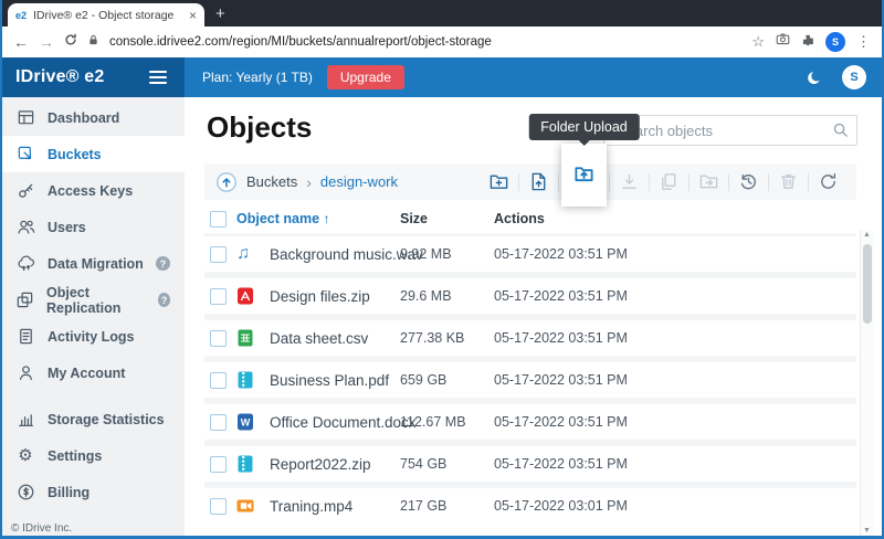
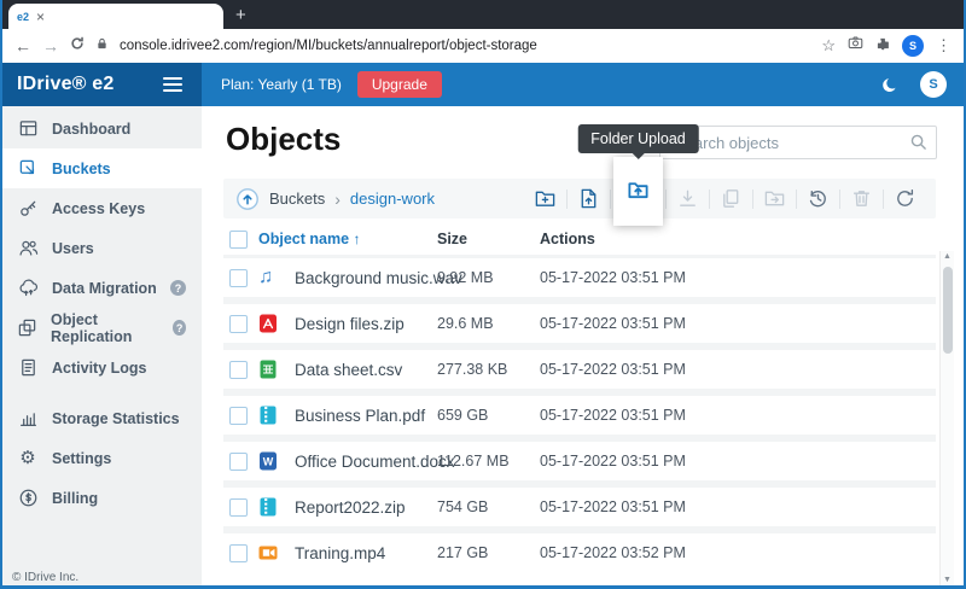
  e2
- IDrive® e2 - Object storage
  ×
  +
  ←
  →
  console.idrivee2.com/region/MI/buckets/annualreport/object-storage
  ☆
  S
  ⋮
  IDrive® e2
  Plan: Yearly (1 TB)
  Upgrade
  S
  Dashboard
  Buckets
  Access Keys
  Users
  Data Migration
  ?
  Object Replication
  ?
  Activity Logs
- My Account
  Storage Statistics
  ⚙
  Settings
  Billing
  © IDrive Inc.
  Objects
  rch objects
  Buckets
  ›
  design-work
  Folder Upload
  Object name ↑
  Size
  Actions
  ♫
  Background music.
  9.92 MB
  05-17-2022 03:51 PM
  Design files.zip
  29.6 MB
  05-17-2022 03:51 PM
  Data sheet.csv
  277.38 KB
  05-17-2022 03:51 PM
  Business Plan.pdf
  659 GB
  05-17-2022 03:51 PM
  W
  Office Document.do
  112.67 MB
  05-17-2022 03:51 PM
  Report2022.zip
  754 GB
  05-17-2022 03:51 PM
  Traning.mp4
  217 GB
- 05-17-2022 03:01 PM
+ 05-17-2022 03:52 PM
